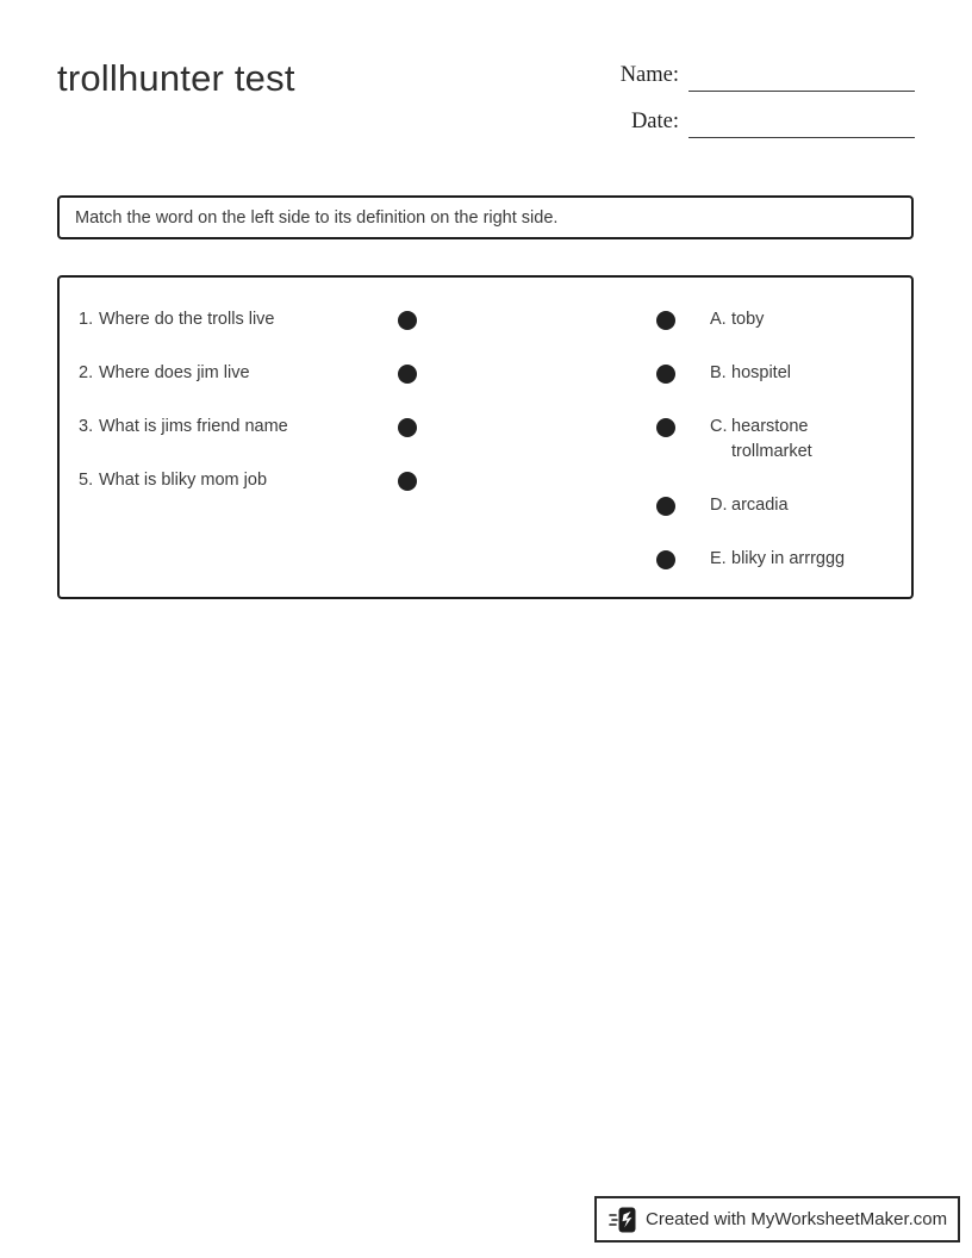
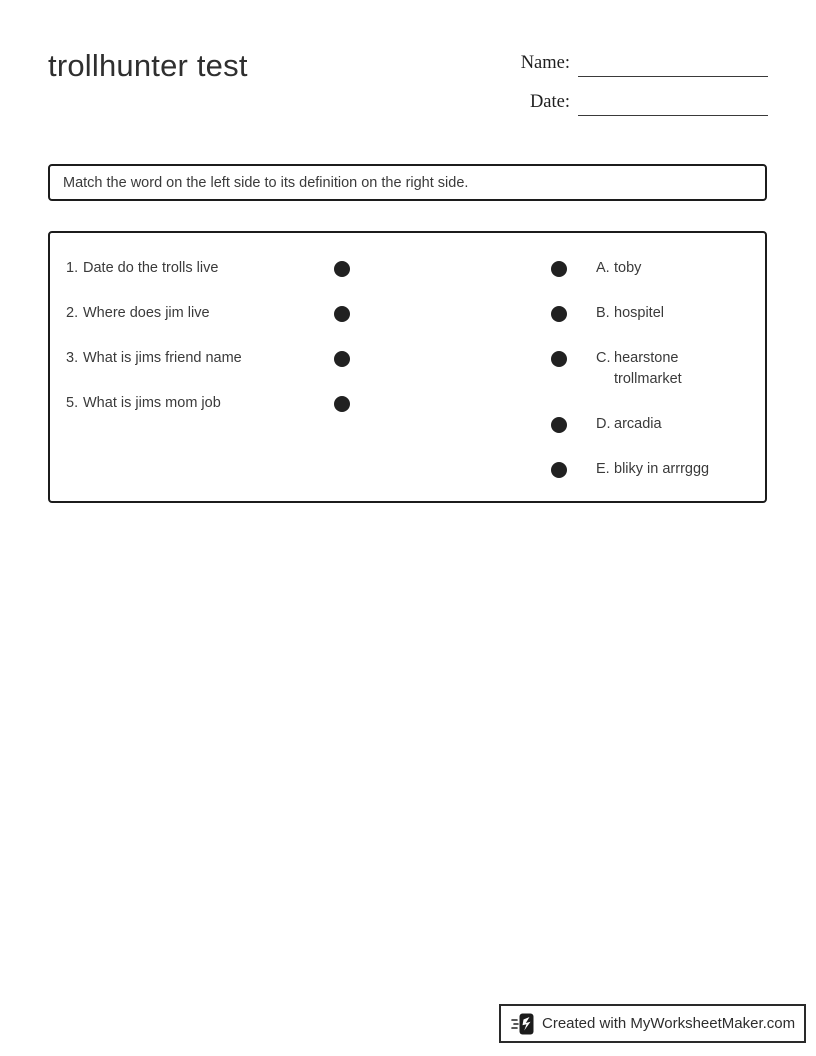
  trollhunter test
  Name:
  Date:
  Match the word on the left side to its definition on the right side.
  1.
- Where do the trolls live
+ Date do the trolls live
  2.
  Where does jim live
  3.
  What is jims friend name
  5.
- What is bliky mom job
+ What is jims mom job
  A.
  toby
  B.
  hospitel
  C.
  hearstone trollmarket
  D.
  arcadia
  E.
  bliky in arrrggg
  Created with MyWorksheetMaker.com
